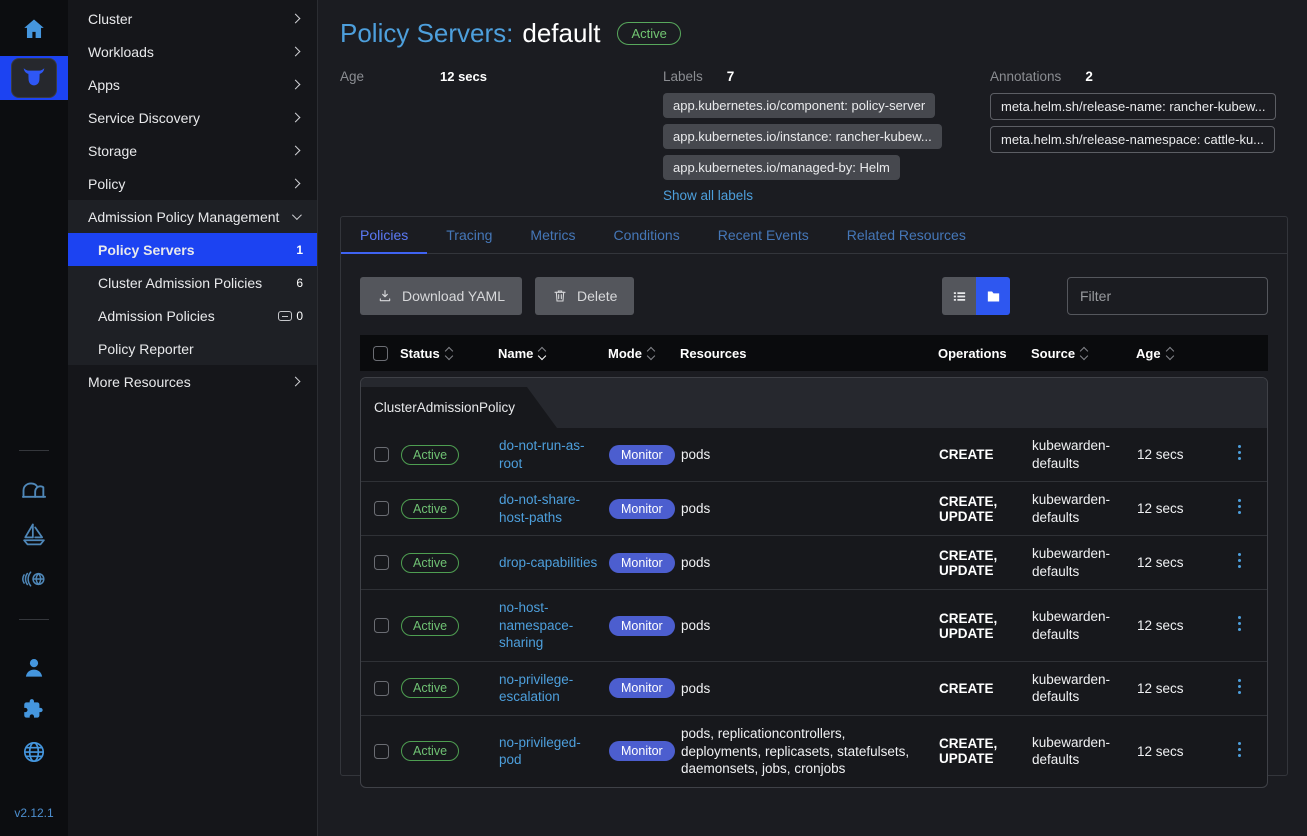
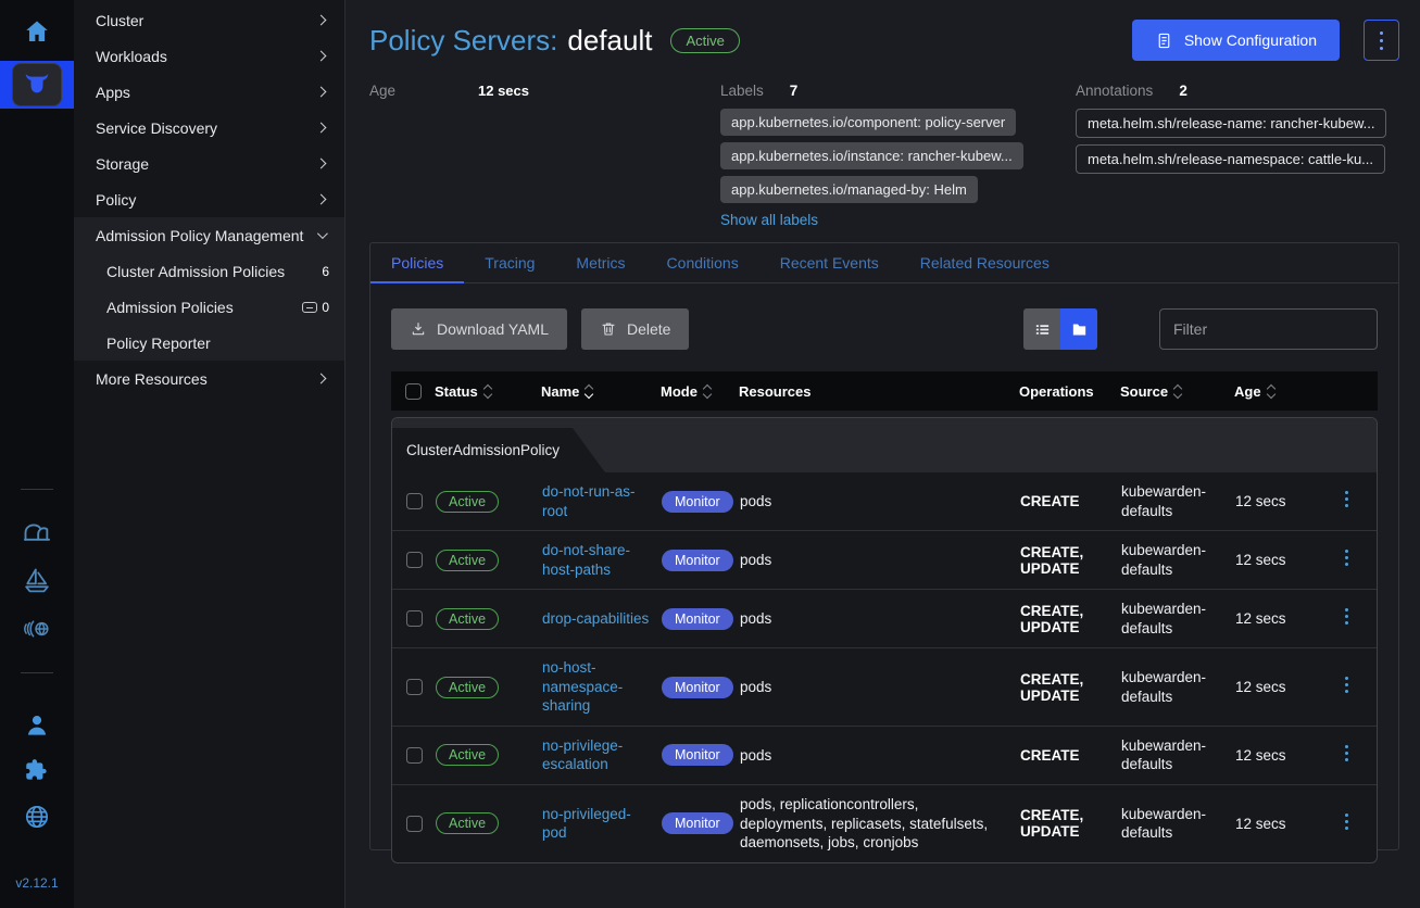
  v2.12.1
  Cluster
  Workloads
  Apps
  Service Discovery
  Storage
  Policy
  Admission Policy Management
- Policy Servers
- 1
  Cluster Admission Policies
  6
  Admission Policies
  0
  Policy Reporter
  More Resources
  Policy Servers:
  default
  Active
+ Show Configuration
  Age
  12 secs
  Labels
  7
  app.kubernetes.io/component: policy-server
  app.kubernetes.io/instance: rancher-kubew...
  app.kubernetes.io/managed-by: Helm
  Show all labels
  Annotations
  2
  meta.helm.sh/release-name: rancher-kubew...
  meta.helm.sh/release-namespace: cattle-ku...
  Policies
  Tracing
  Metrics
  Conditions
  Recent Events
  Related Resources
  Download YAML
  Delete
  Filter
  Status
  Name
  Mode
  Resources
  Operations
  Source
  Age
  ClusterAdmissionPolicy
  Active
  do-not-run-as-root
  Monitor
  pods
  CREATE
  kubewarden-defaults
  12 secs
  Active
  do-not-share-host-paths
  Monitor
  pods
  CREATE, UPDATE
  kubewarden-defaults
  12 secs
  Active
  drop-capabilities
  Monitor
  pods
  CREATE, UPDATE
  kubewarden-defaults
  12 secs
  Active
  no-host-namespace-sharing
  Monitor
  pods
  CREATE, UPDATE
  kubewarden-defaults
  12 secs
  Active
  no-privilege-escalation
  Monitor
  pods
  CREATE
  kubewarden-defaults
  12 secs
  Active
  no-privileged-pod
  Monitor
  pods, replicationcontrollers, deployments, replicasets, statefulsets, daemonsets, jobs, cronjobs
  CREATE, UPDATE
  kubewarden-defaults
  12 secs
